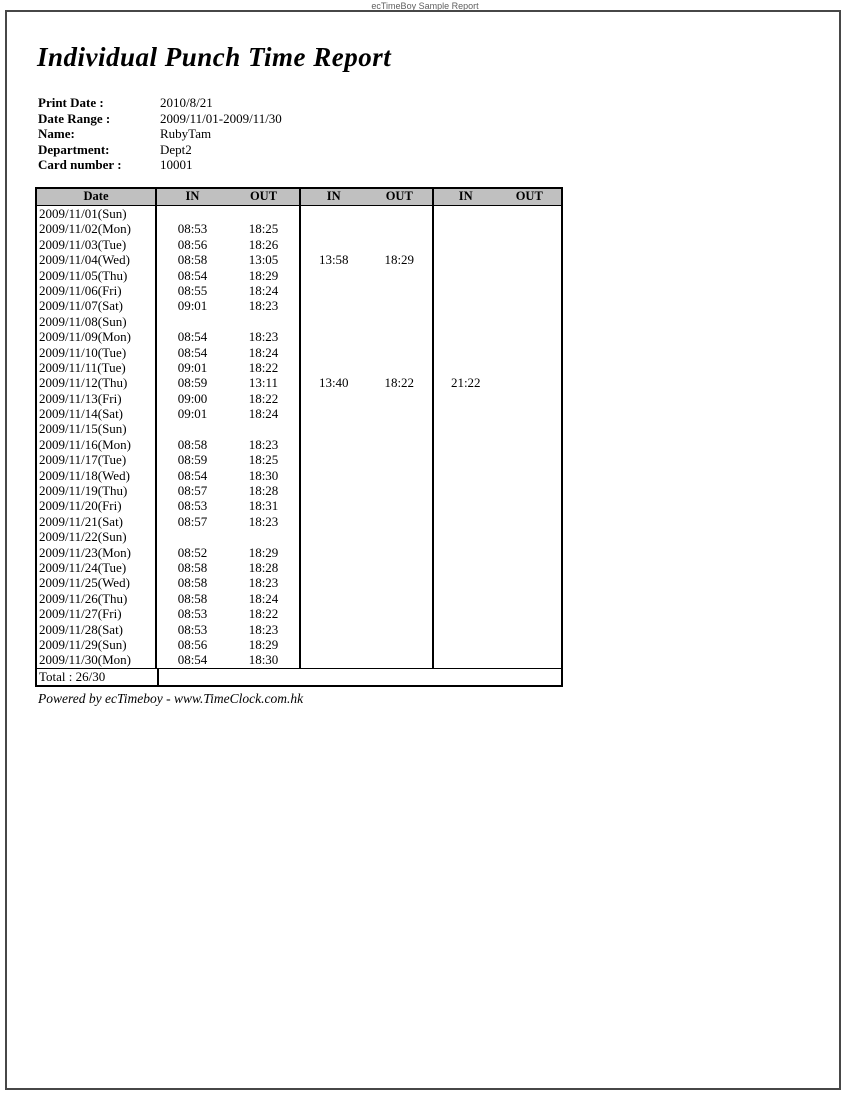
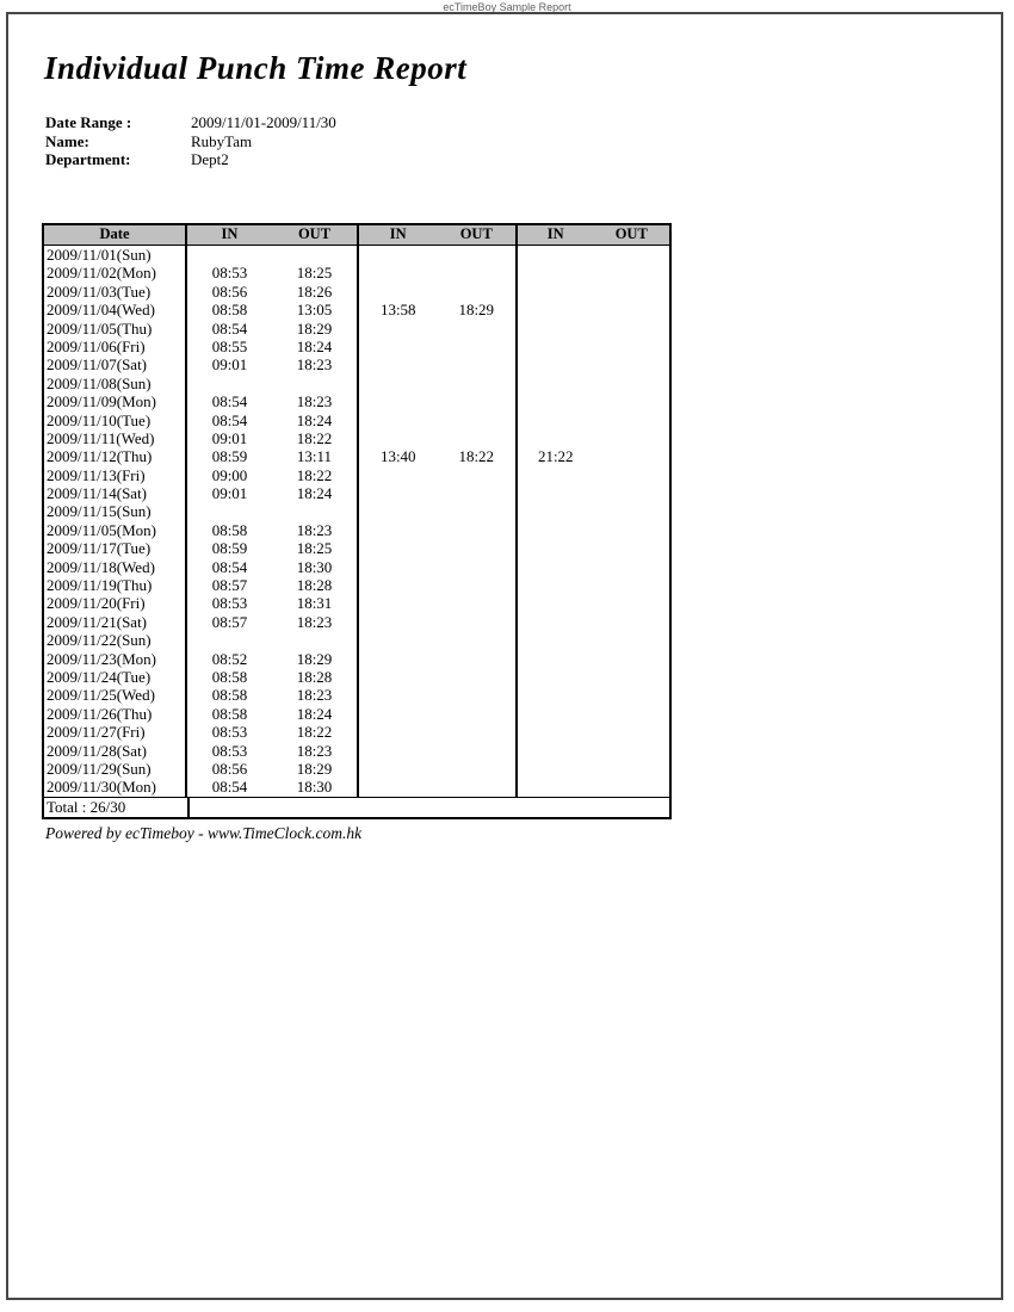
  ecTimeBoy Sample Report
  Individual Punch Time Report
- Print Date :
- 2010/8/21
  Date Range :
  2009/11/01-2009/11/30
  Name:
  RubyTam
  Department:
  Dept2
- Card number :
- 10001
  Date
  IN
  OUT
  IN
  OUT
  IN
  OUT
  2009/11/01(Sun)
  2009/11/02(Mon)
  08:53
  18:25
  2009/11/03(Tue)
  08:56
  18:26
  2009/11/04(Wed)
  08:58
  13:05
  13:58
  18:29
  2009/11/05(Thu)
  08:54
  18:29
  2009/11/06(Fri)
  08:55
  18:24
  2009/11/07(Sat)
  09:01
  18:23
  2009/11/08(Sun)
  2009/11/09(Mon)
  08:54
  18:23
  2009/11/10(Tue)
  08:54
  18:24
- 2009/11/11(Tue)
+ 2009/11/11(Wed)
  09:01
  18:22
  2009/11/12(Thu)
  08:59
  13:11
  13:40
  18:22
  21:22
  2009/11/13(Fri)
  09:00
  18:22
  2009/11/14(Sat)
  09:01
  18:24
  2009/11/15(Sun)
- 2009/11/16(Mon)
+ 2009/11/05(Mon)
  08:58
  18:23
  2009/11/17(Tue)
  08:59
  18:25
  2009/11/18(Wed)
  08:54
  18:30
  2009/11/19(Thu)
  08:57
  18:28
  2009/11/20(Fri)
  08:53
  18:31
  2009/11/21(Sat)
  08:57
  18:23
  2009/11/22(Sun)
  2009/11/23(Mon)
  08:52
  18:29
  2009/11/24(Tue)
  08:58
  18:28
  2009/11/25(Wed)
  08:58
  18:23
  2009/11/26(Thu)
  08:58
  18:24
  2009/11/27(Fri)
  08:53
  18:22
  2009/11/28(Sat)
  08:53
  18:23
  2009/11/29(Sun)
  08:56
  18:29
  2009/11/30(Mon)
  08:54
  18:30
  Total : 26/30
  Powered by ecTimeboy - www.TimeClock.com.hk
